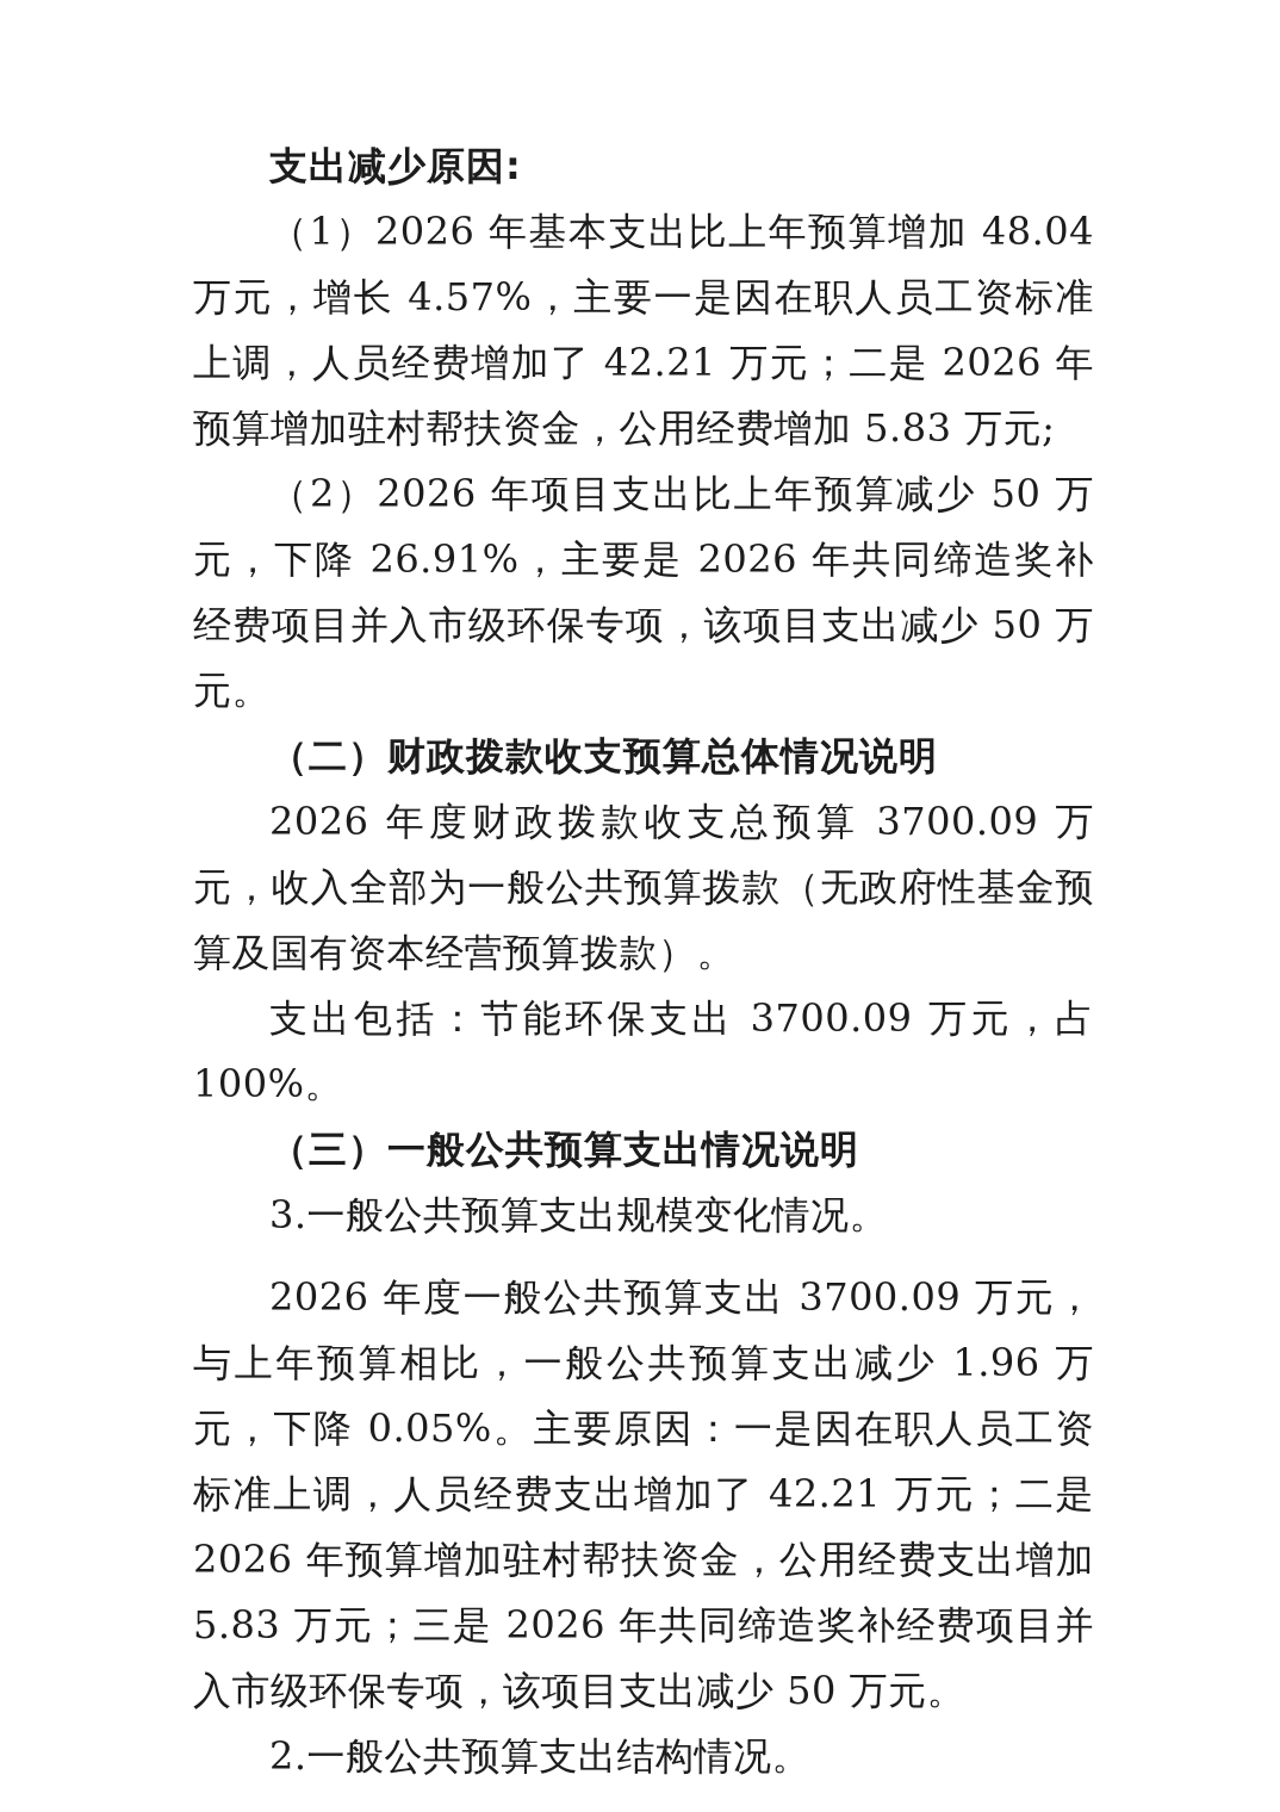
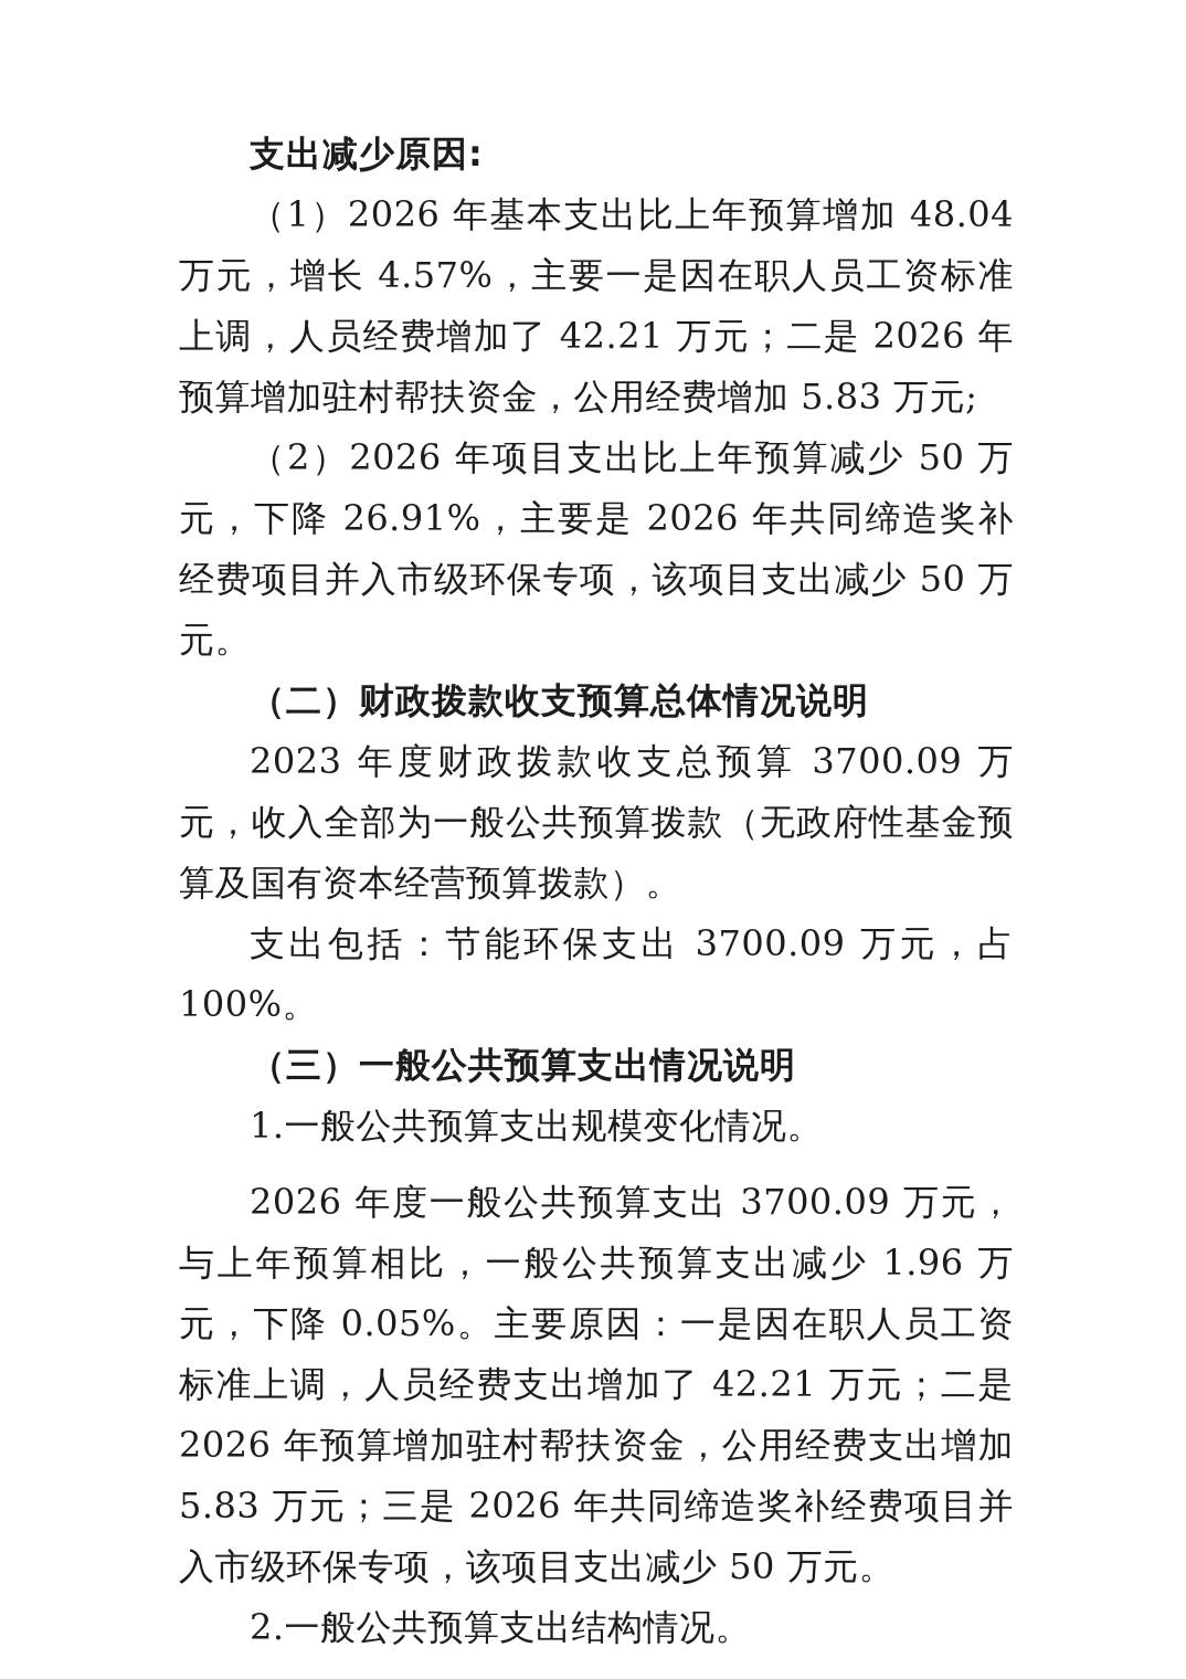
  支出减少原因:
  （1）2026 年基本支出比上年预算增加 48.04 万元，增长 4.57%，主要一是因在职人员工资标准上调，人员经费增加了 42.21 万元；二是 2026 年预算增加驻村帮扶资金，公用经费增加 5.83 万元;
  （2）2026 年项目支出比上年预算减少 50 万元，下降 26.91%，主要是 2026 年共同缔造奖补经费项目并入市级环保专项，该项目支出减少 50 万元。
  （二）财政拨款收支预算总体情况说明
- 2026 年度财政拨款收支总预算 3700.09 万元，收入全部为一般公共预算拨款（无政府性基金预算及国有资本经营预算拨款）。
+ 2023 年度财政拨款收支总预算 3700.09 万元，收入全部为一般公共预算拨款（无政府性基金预算及国有资本经营预算拨款）。
  支出包括：节能环保支出 3700.09 万元，占 100%。
  （三）一般公共预算支出情况说明
- 3.一般公共预算支出规模变化情况。
+ 1.一般公共预算支出规模变化情况。
  2026 年度一般公共预算支出 3700.09 万元，与上年预算相比，一般公共预算支出减少 1.96 万元，下降 0.05%。主要原因：一是因在职人员工资标准上调，人员经费支出增加了 42.21 万元；二是 2026 年预算增加驻村帮扶资金，公用经费支出增加 5.83 万元；三是 2026 年共同缔造奖补经费项目并入市级环保专项，该项目支出减少 50 万元。
  2.一般公共预算支出结构情况。
